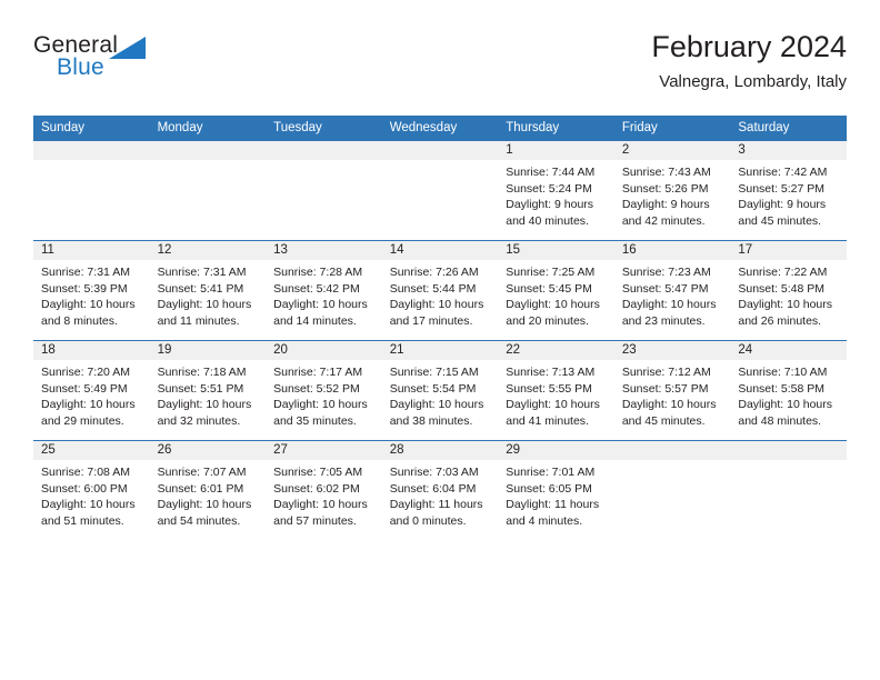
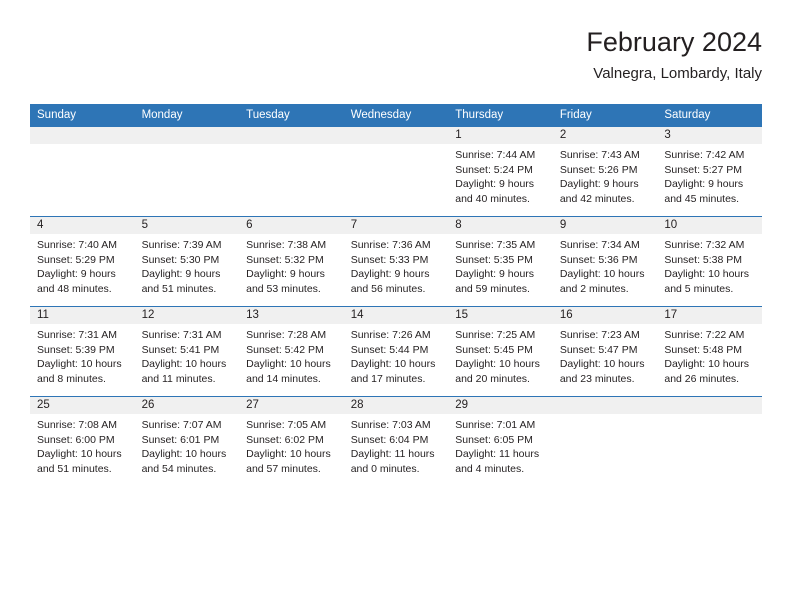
- General
- Blue
  February 2024
  Valnegra, Lombardy, Italy
  Sunday	Monday	Tuesday	Wednesday	Thursday	Friday	Saturday
  				1 Sunrise: 7:44 AM Sunset: 5:24 PM Daylight: 9 hours and 40 minutes.	2 Sunrise: 7:43 AM Sunset: 5:26 PM Daylight: 9 hours and 42 minutes.	3 Sunrise: 7:42 AM Sunset: 5:27 PM Daylight: 9 hours and 45 minutes.
+ 4 Sunrise: 7:40 AM Sunset: 5:29 PM Daylight: 9 hours and 48 minutes.	5 Sunrise: 7:39 AM Sunset: 5:30 PM Daylight: 9 hours and 51 minutes.	6 Sunrise: 7:38 AM Sunset: 5:32 PM Daylight: 9 hours and 53 minutes.	7 Sunrise: 7:36 AM Sunset: 5:33 PM Daylight: 9 hours and 56 minutes.	8 Sunrise: 7:35 AM Sunset: 5:35 PM Daylight: 9 hours and 59 minutes.	9 Sunrise: 7:34 AM Sunset: 5:36 PM Daylight: 10 hours and 2 minutes.	10 Sunrise: 7:32 AM Sunset: 5:38 PM Daylight: 10 hours and 5 minutes.
  11 Sunrise: 7:31 AM Sunset: 5:39 PM Daylight: 10 hours and 8 minutes.	12 Sunrise: 7:31 AM Sunset: 5:41 PM Daylight: 10 hours and 11 minutes.	13 Sunrise: 7:28 AM Sunset: 5:42 PM Daylight: 10 hours and 14 minutes.	14 Sunrise: 7:26 AM Sunset: 5:44 PM Daylight: 10 hours and 17 minutes.	15 Sunrise: 7:25 AM Sunset: 5:45 PM Daylight: 10 hours and 20 minutes.	16 Sunrise: 7:23 AM Sunset: 5:47 PM Daylight: 10 hours and 23 minutes.	17 Sunrise: 7:22 AM Sunset: 5:48 PM Daylight: 10 hours and 26 minutes.
- 18 Sunrise: 7:20 AM Sunset: 5:49 PM Daylight: 10 hours and 29 minutes.	19 Sunrise: 7:18 AM Sunset: 5:51 PM Daylight: 10 hours and 32 minutes.	20 Sunrise: 7:17 AM Sunset: 5:52 PM Daylight: 10 hours and 35 minutes.	21 Sunrise: 7:15 AM Sunset: 5:54 PM Daylight: 10 hours and 38 minutes.	22 Sunrise: 7:13 AM Sunset: 5:55 PM Daylight: 10 hours and 41 minutes.	23 Sunrise: 7:12 AM Sunset: 5:57 PM Daylight: 10 hours and 45 minutes.	24 Sunrise: 7:10 AM Sunset: 5:58 PM Daylight: 10 hours and 48 minutes.
  25 Sunrise: 7:08 AM Sunset: 6:00 PM Daylight: 10 hours and 51 minutes.	26 Sunrise: 7:07 AM Sunset: 6:01 PM Daylight: 10 hours and 54 minutes.	27 Sunrise: 7:05 AM Sunset: 6:02 PM Daylight: 10 hours and 57 minutes.	28 Sunrise: 7:03 AM Sunset: 6:04 PM Daylight: 11 hours and 0 minutes.	29 Sunrise: 7:01 AM Sunset: 6:05 PM Daylight: 11 hours and 4 minutes.
